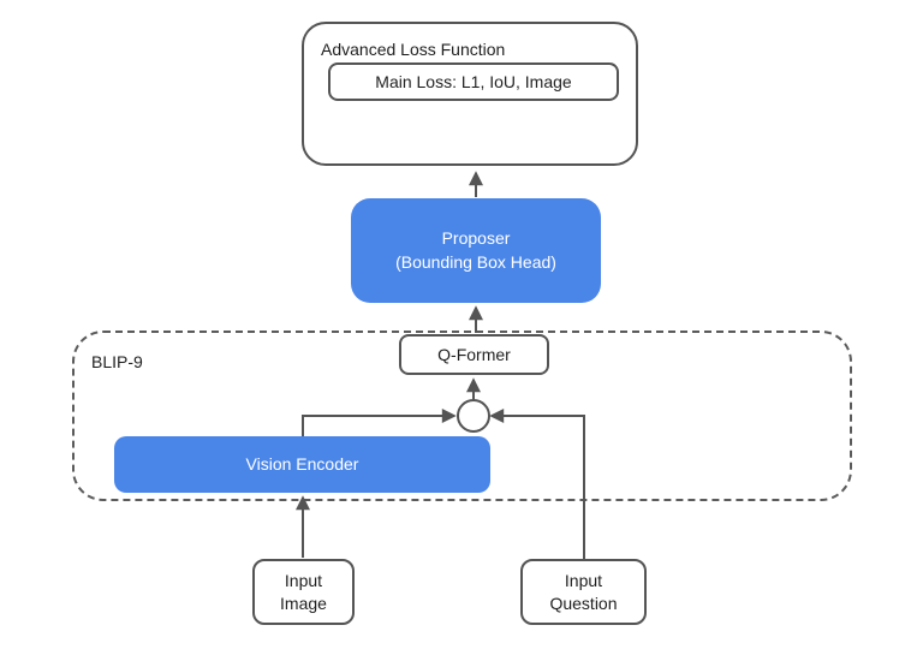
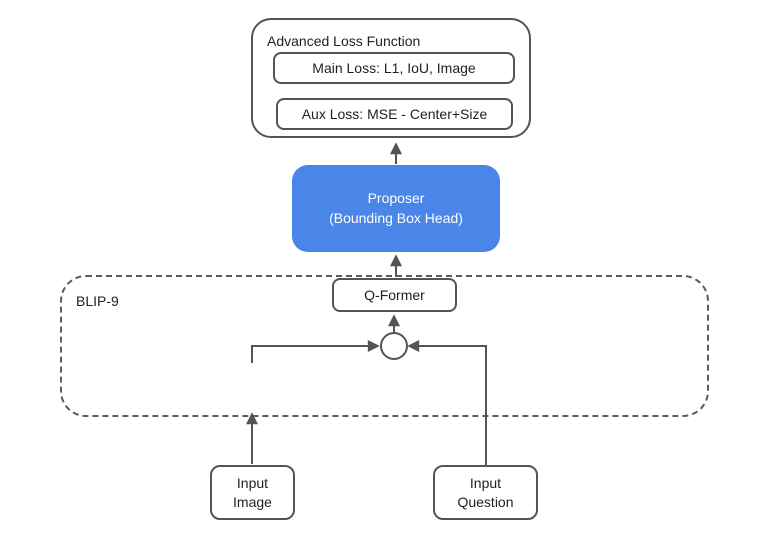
  Advanced Loss Function
  Main Loss: L1, IoU, Image
+ Aux Loss: MSE - Center+Size
  Proposer
  (Bounding Box Head)
  Q-Former
  BLIP-9
- Vision Encoder
  Input
  Image
  Input
  Question
